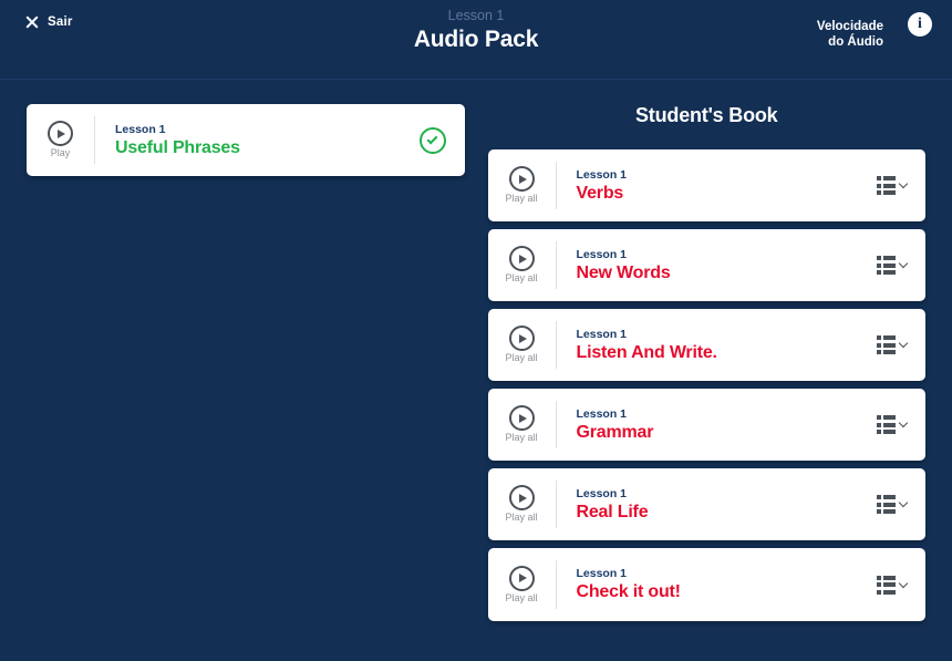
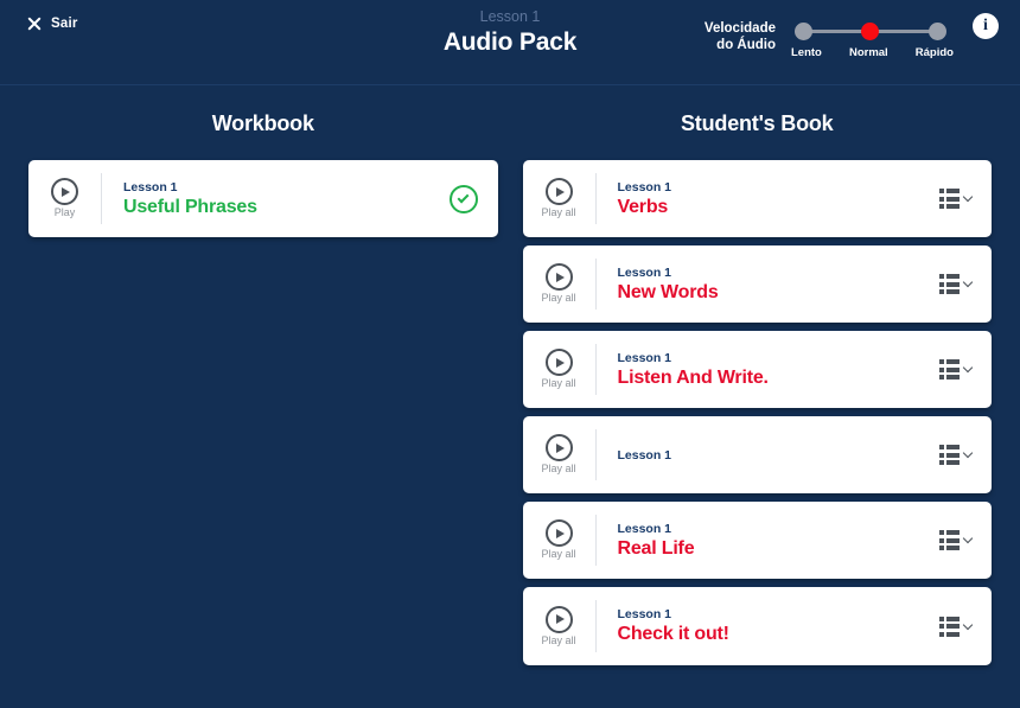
  Sair
  Lesson 1
  Audio Pack
  Velocidade
  do Áudio
+ Lento
+ Normal
+ Rápido
  i
+ Workbook
  Play
  Lesson 1
  Useful Phrases
  Student's Book
  Play all
  Lesson 1
  Verbs
  Play all
  Lesson 1
  New Words
  Play all
  Lesson 1
  Listen And Write.
  Play all
  Lesson 1
- Grammar
  Play all
  Lesson 1
  Real Life
  Play all
  Lesson 1
  Check it out!
